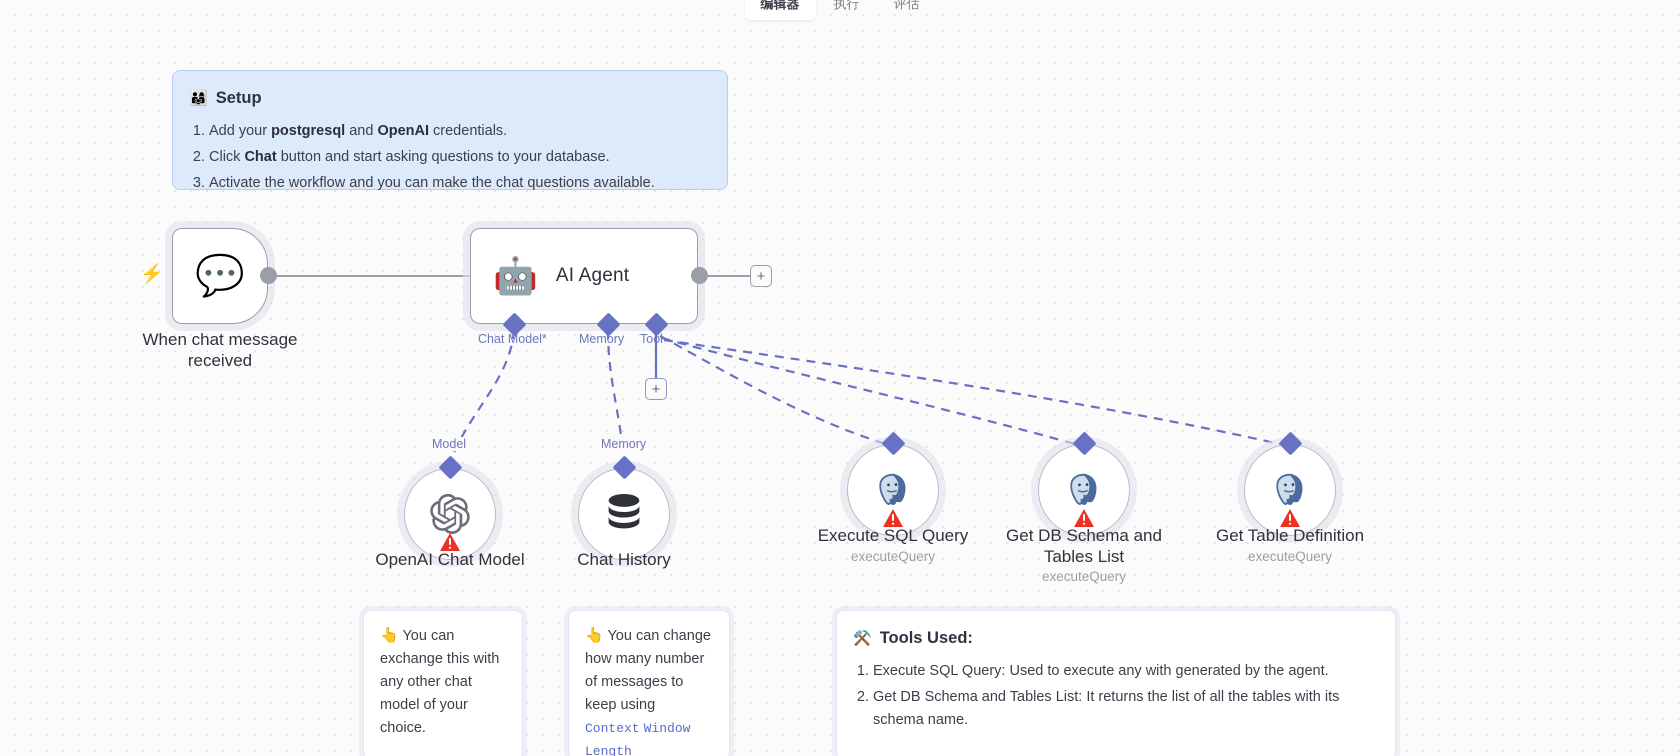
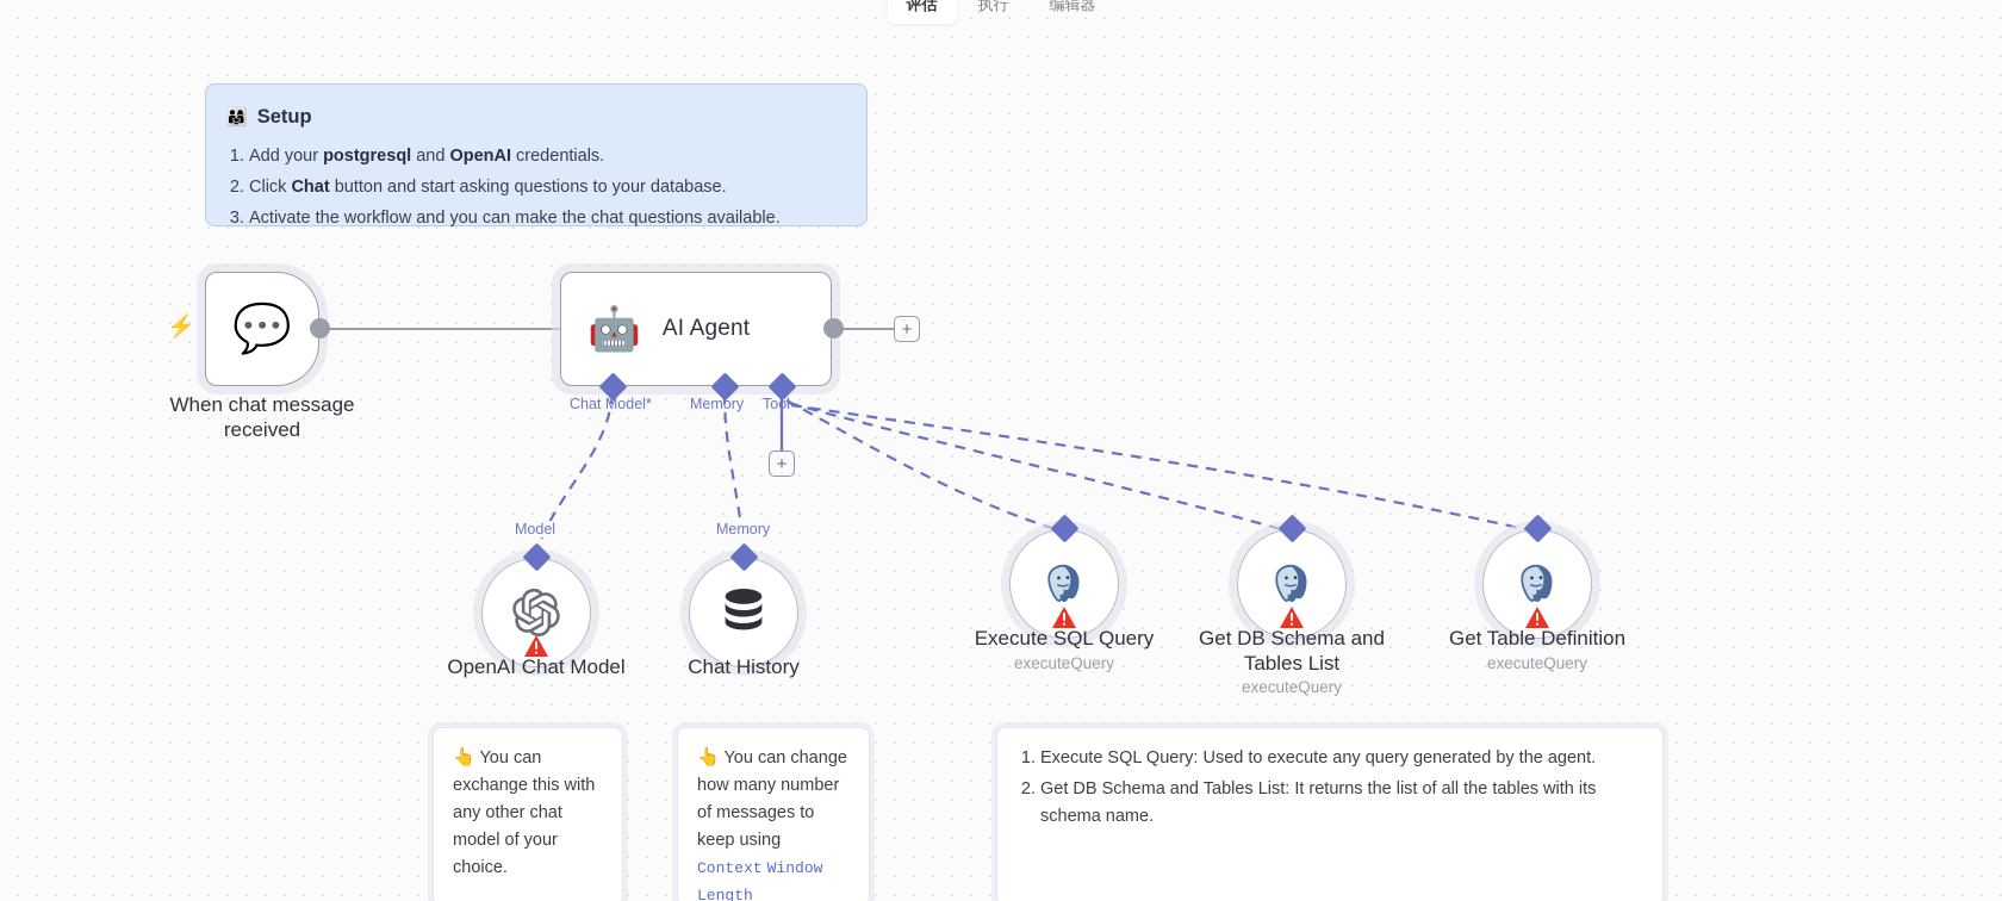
- 编辑器
+ 评估
  执行
- 评估
+ 编辑器
  👨‍👩‍👧
  Setup
  Add your postgresql and OpenAI credentials.
  Click Chat button and start asking questions to your database.
  Activate the workflow and you can make the chat questions available.
  ⚡
  💬
  When chat message received
  🤖
  AI Agent
  Chat Model*
  Memory
  Tool
  +
  +
  Model
  Memory
  OpenAI Chat Model
  Chat History
  Execute SQL Query
  executeQuery
  Get DB Schema and Tables List
  executeQuery
  Get Table Definition
  executeQuery
  👆 You can exchange this with any other chat model of your choice.
  👆 You can change how many number of messages to keep using Context Window Length
- ⚒️
- Tools Used:
- Execute SQL Query: Used to execute any with generated by the agent.
+ Execute SQL Query: Used to execute any query generated by the agent.
  Get DB Schema and Tables List: It returns the list of all the tables with its schema name.
